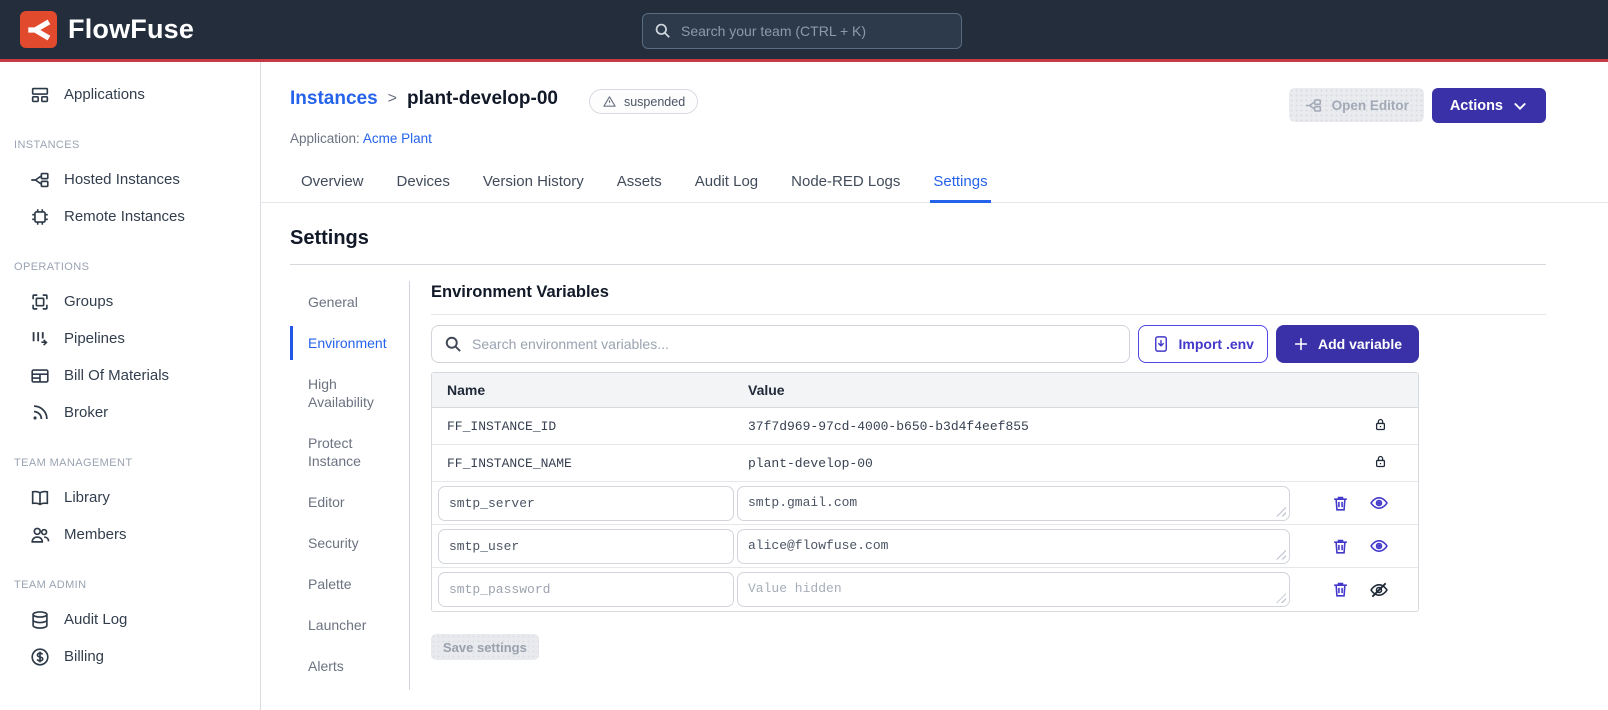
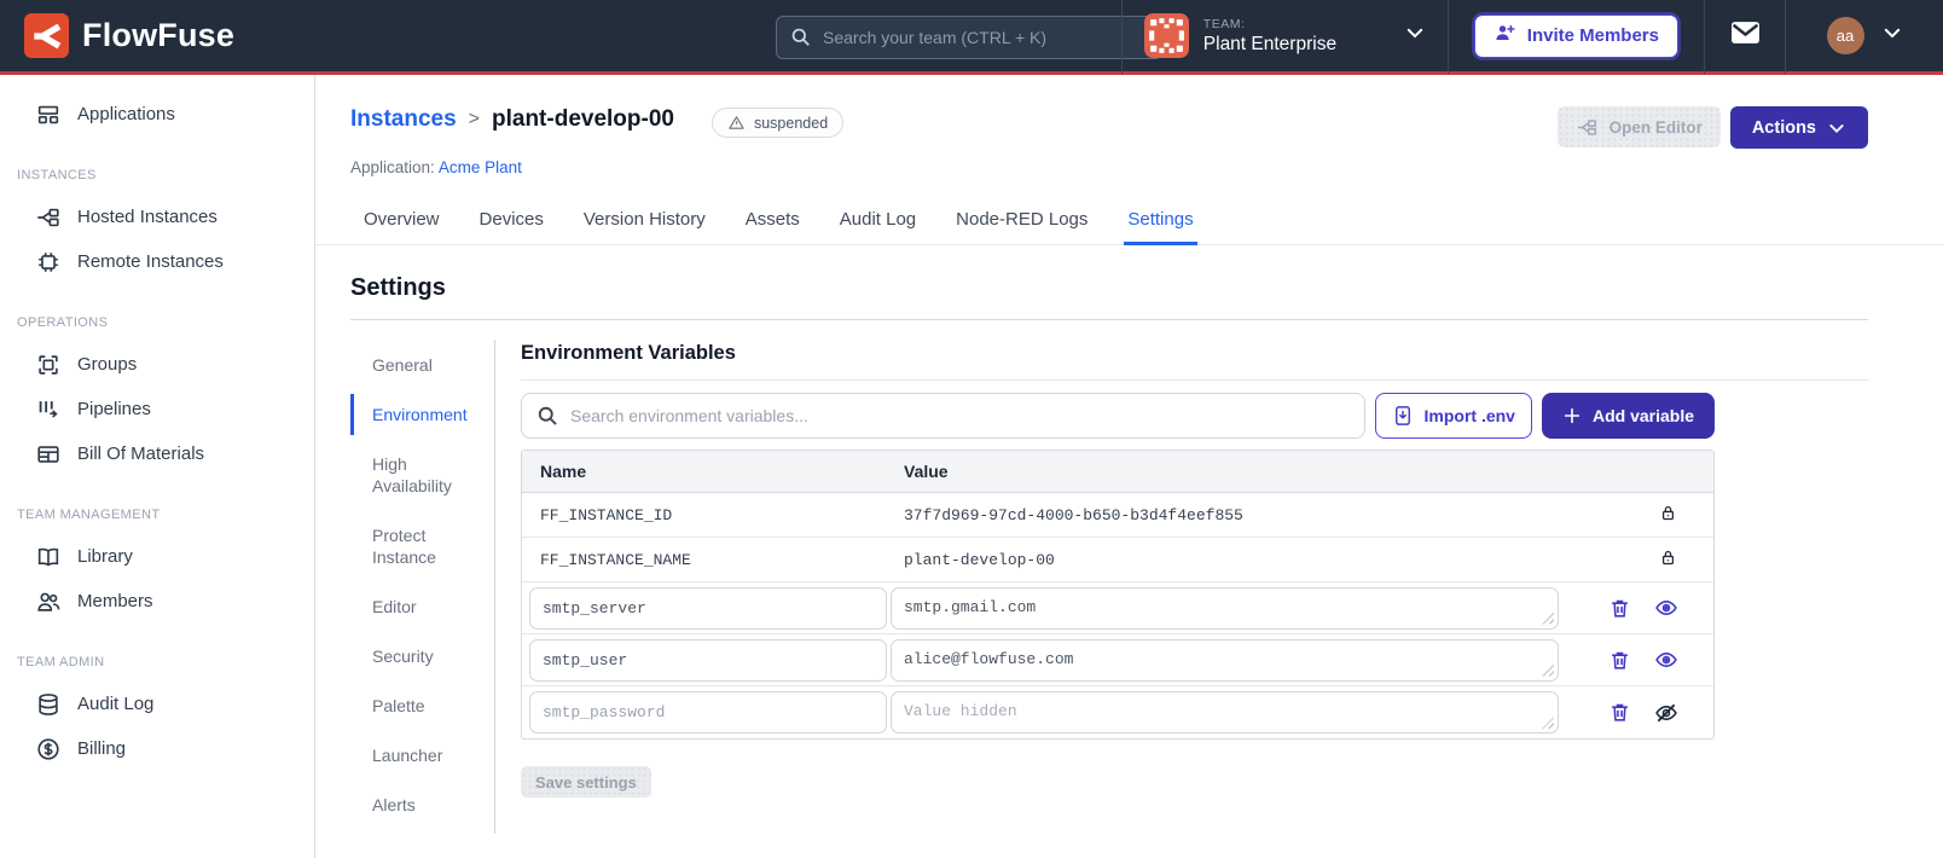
  FlowFuse
  Search your team (CTRL + K)
+ TEAM:
+ Plant Enterprise
+ Invite Members
+ aa
  Applications
  INSTANCES
  Hosted Instances
  Remote Instances
  OPERATIONS
  Groups
  Pipelines
  Bill Of Materials
- Broker
  TEAM MANAGEMENT
  Library
  Members
  TEAM ADMIN
  Audit Log
  Billing
  Instances
  >
  plant-develop-00
  suspended
  Open Editor
  Actions
  Application: Acme Plant
  Overview
  Devices
  Version History
  Assets
  Audit Log
  Node-RED Logs
  Settings
  Settings
  General
  Environment
  High Availability
  Protect Instance
  Editor
  Security
  Palette
  Launcher
  Alerts
  Environment Variables
  Search environment variables...
  Import .env
  Add variable
  Name
  Value
  FF_INSTANCE_ID
  37f7d969-97cd-4000-b650-b3d4f4eef855
  FF_INSTANCE_NAME
  plant-develop-00
  smtp_server
  smtp.gmail.com
  smtp_user
  alice@flowfuse.com
  smtp_password
  Value hidden
  Save settings
